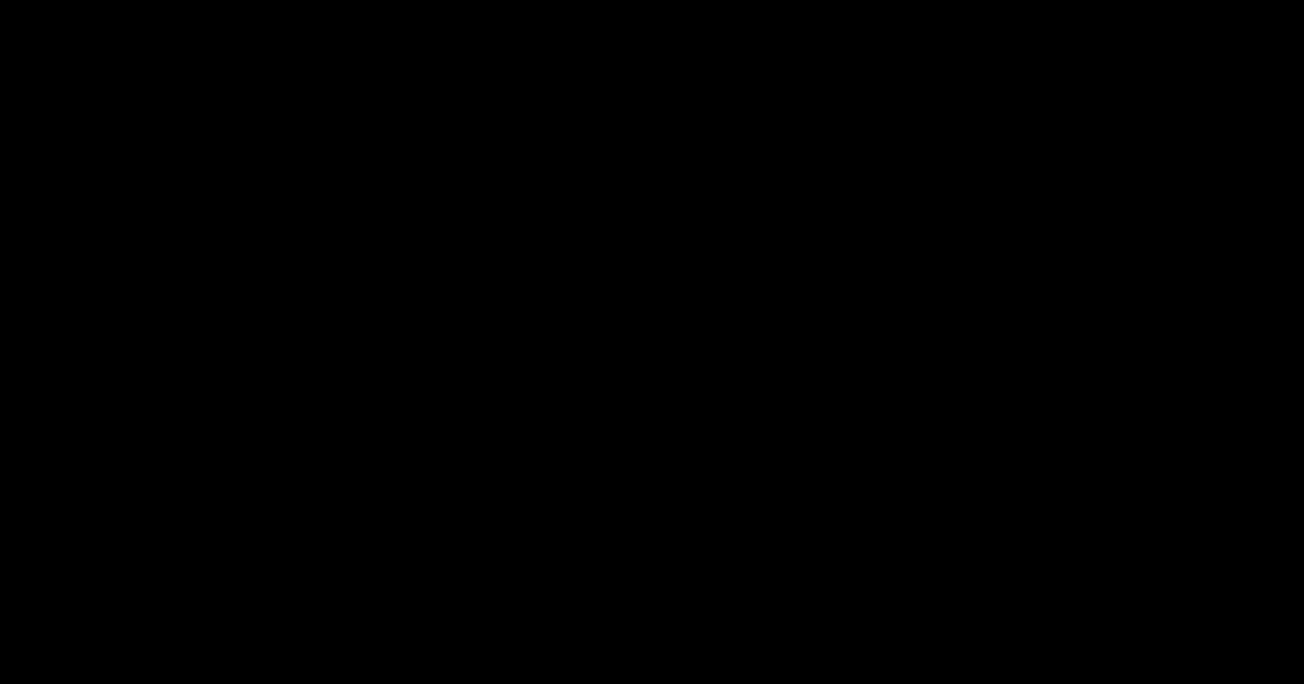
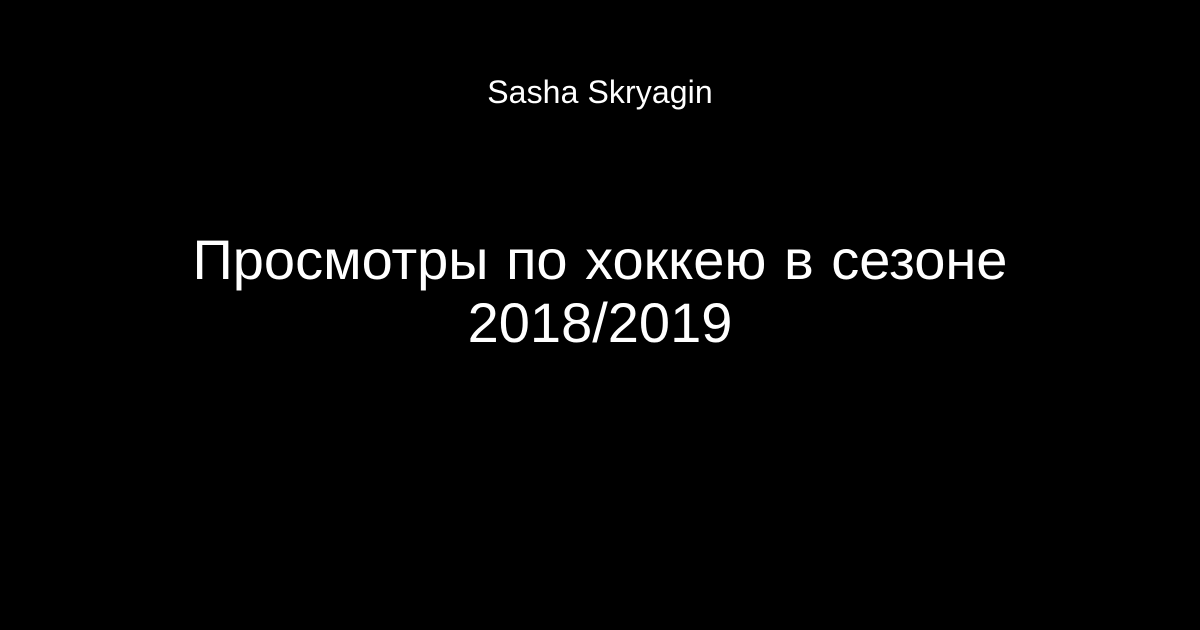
+ Sasha Skryagin
+ Просмотры по хоккею в сезоне 2018/2019
